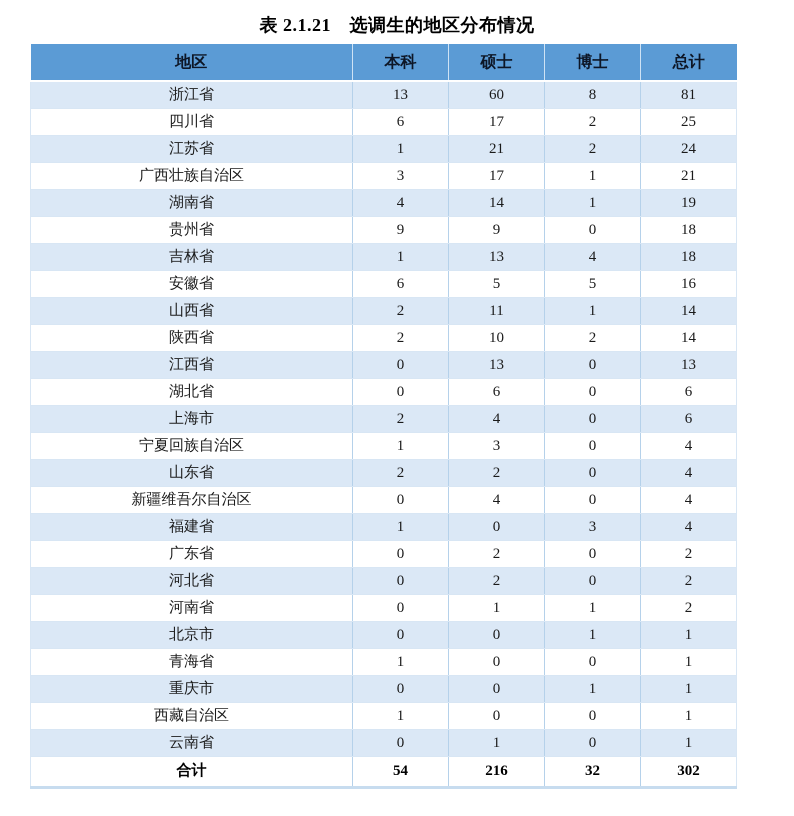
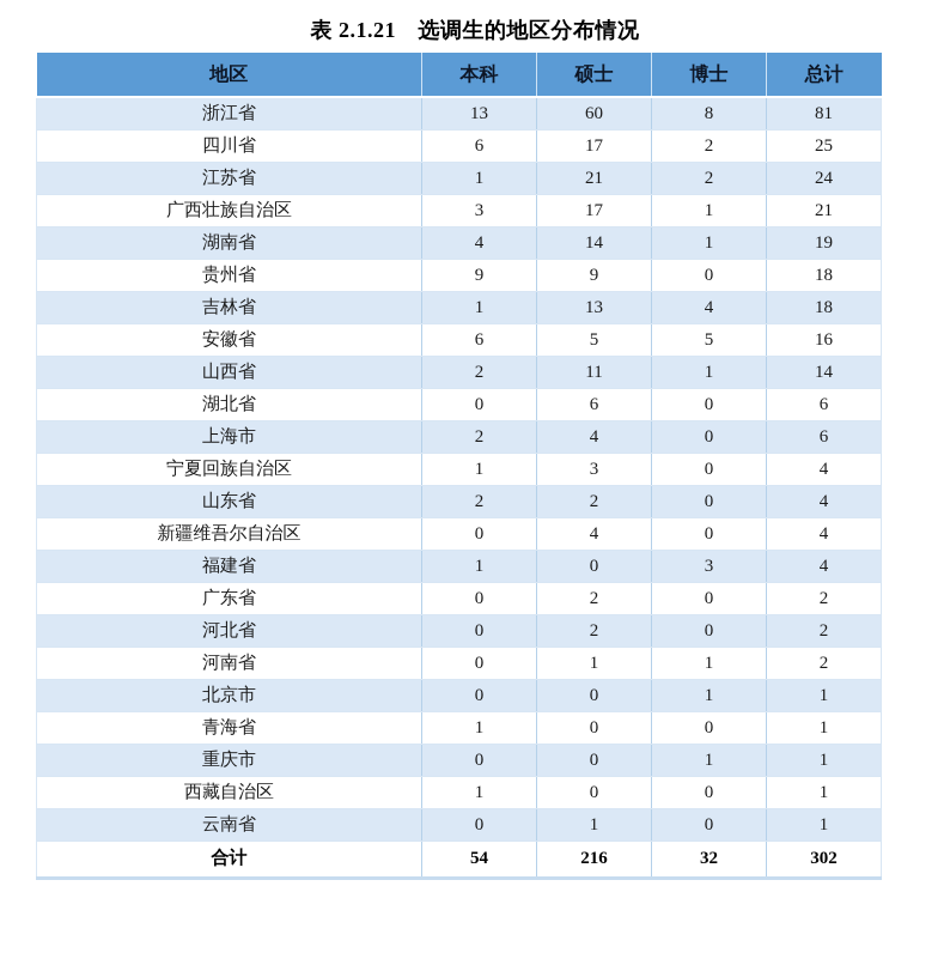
  表 2.1.21 选调生的地区分布情况
  地区	本科	硕士	博士	总计
  浙江省	13	60	8	81
  四川省	6	17	2	25
  江苏省	1	21	2	24
  广西壮族自治区	3	17	1	21
  湖南省	4	14	1	19
  贵州省	9	9	0	18
  吉林省	1	13	4	18
  安徽省	6	5	5	16
  山西省	2	11	1	14
- 陕西省	2	10	2	14
- 江西省	0	13	0	13
  湖北省	0	6	0	6
  上海市	2	4	0	6
  宁夏回族自治区	1	3	0	4
  山东省	2	2	0	4
  新疆维吾尔自治区	0	4	0	4
  福建省	1	0	3	4
  广东省	0	2	0	2
  河北省	0	2	0	2
  河南省	0	1	1	2
  北京市	0	0	1	1
  青海省	1	0	0	1
  重庆市	0	0	1	1
  西藏自治区	1	0	0	1
  云南省	0	1	0	1
  合计	54	216	32	302
